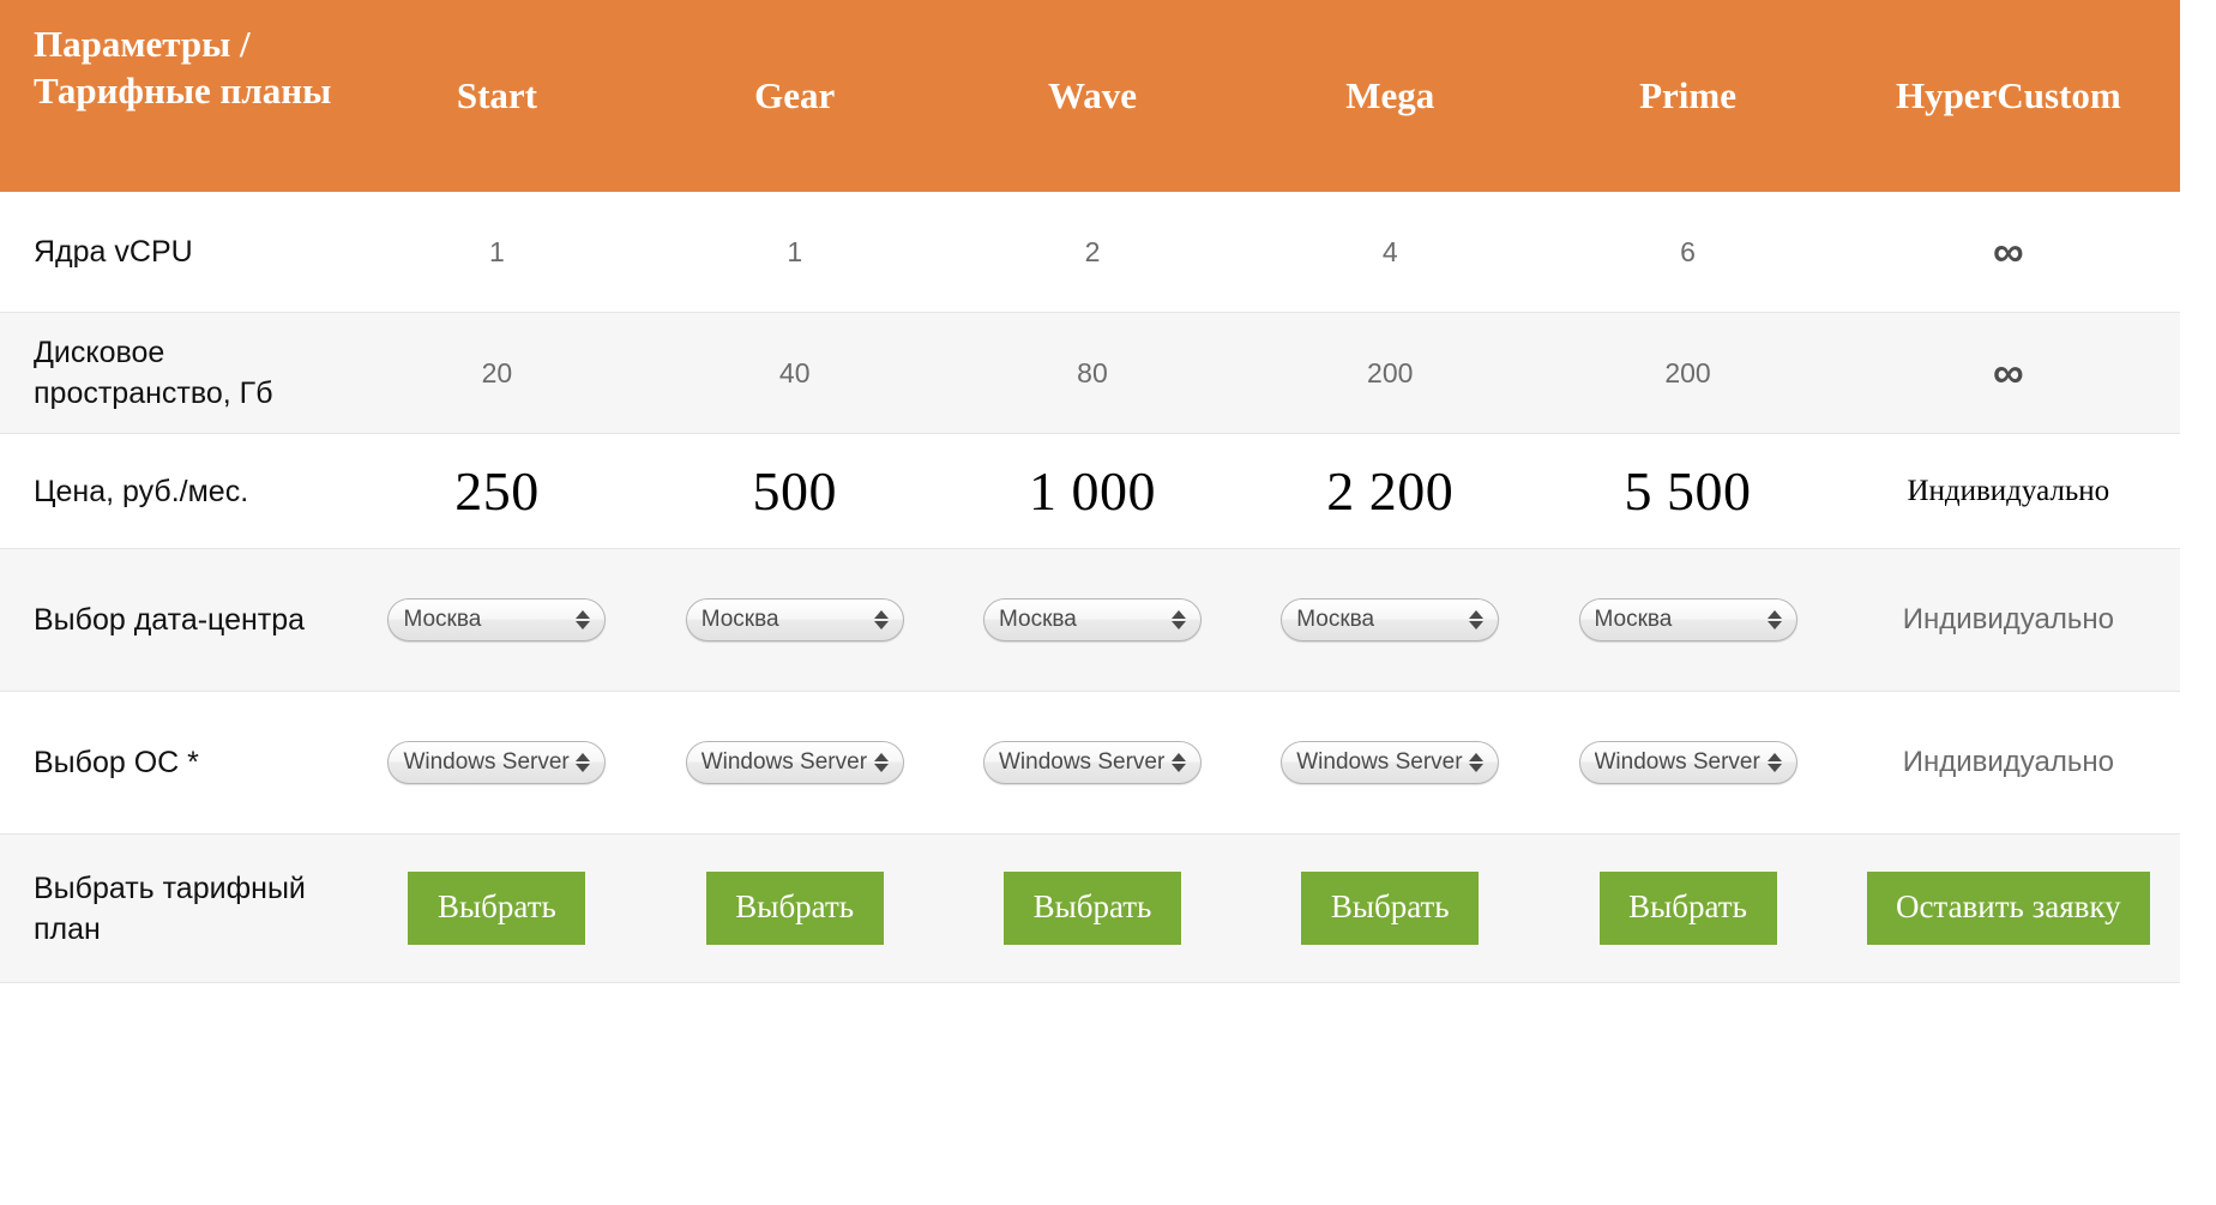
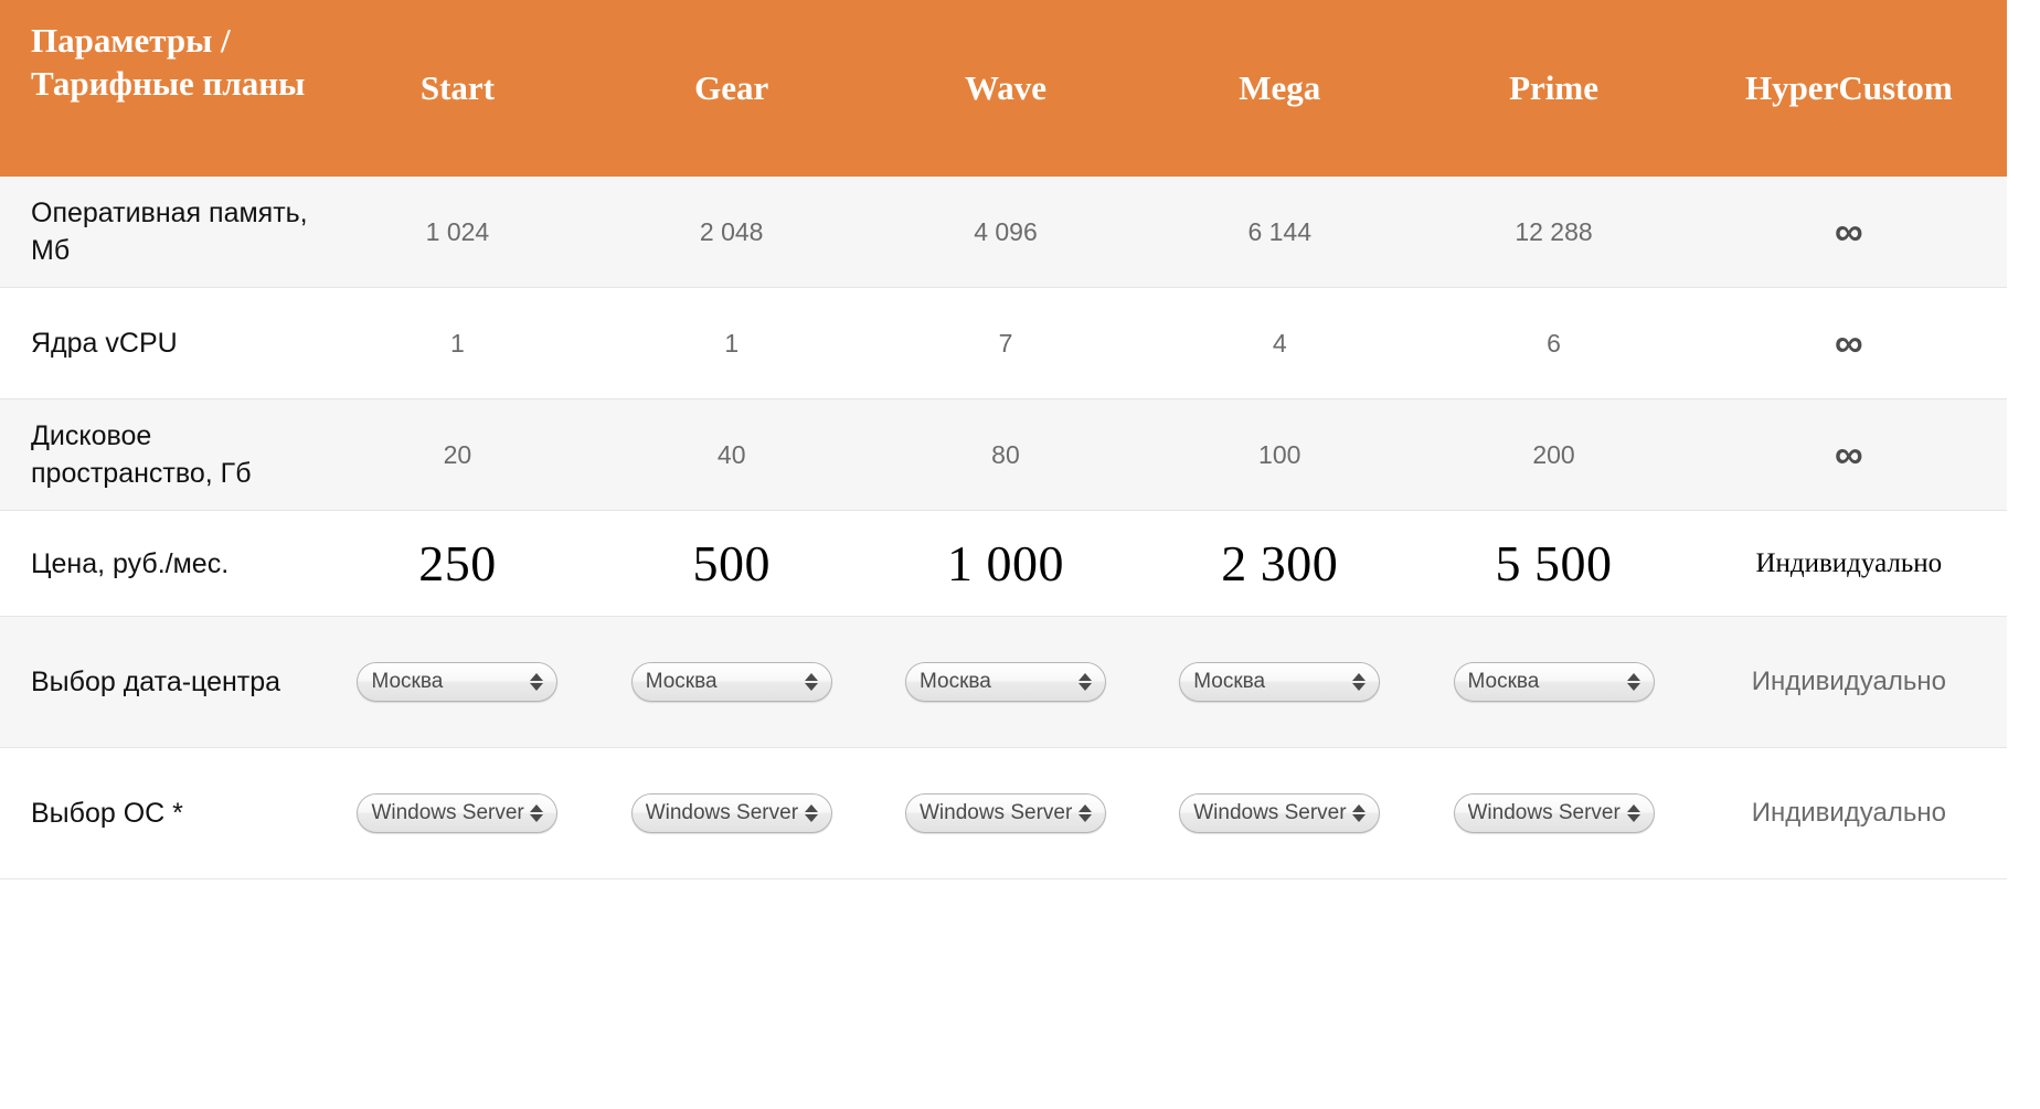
  Параметры / Тарифные планы	Start	Gear	Wave	Mega	Prime	HyperCustom
+ Оперативная память, Мб	1 024	2 048	4 096	6 144	12 288	∞
- Ядра vCPU	1	1	2	4	6	∞
+ Ядра vCPU	1	1	7	4	6	∞
- Дисковое пространство, Гб	20	40	80	200	200	∞
+ Дисковое пространство, Гб	20	40	80	100	200	∞
- Цена, руб./мес.	250	500	1 000	2 200	5 500	Индивидуально
+ Цена, руб./мес.	250	500	1 000	2 300	5 500	Индивидуально
  Выбор дата-центра	Москва	Москва	Москва	Москва	Москва	Индивидуально
  Выбор ОС *	Windows Server	Windows Server	Windows Server	Windows Server	Windows Server	Индивидуально
- Выбрать тарифный план	Выбрать	Выбрать	Выбрать	Выбрать	Выбрать	Оставить заявку
